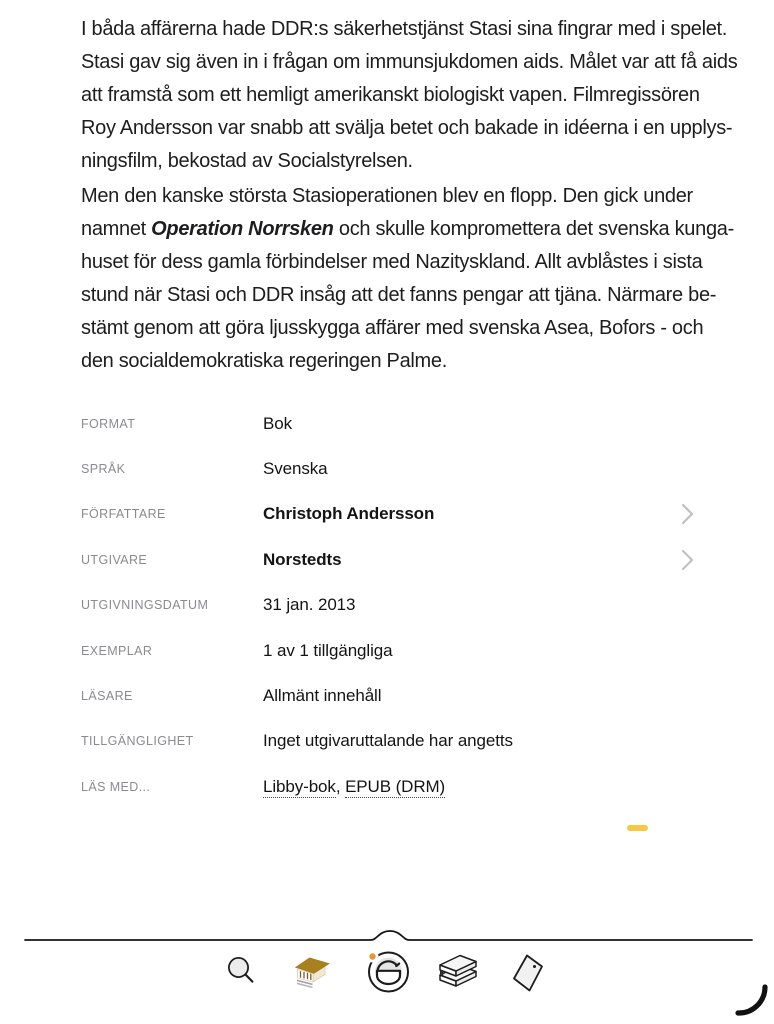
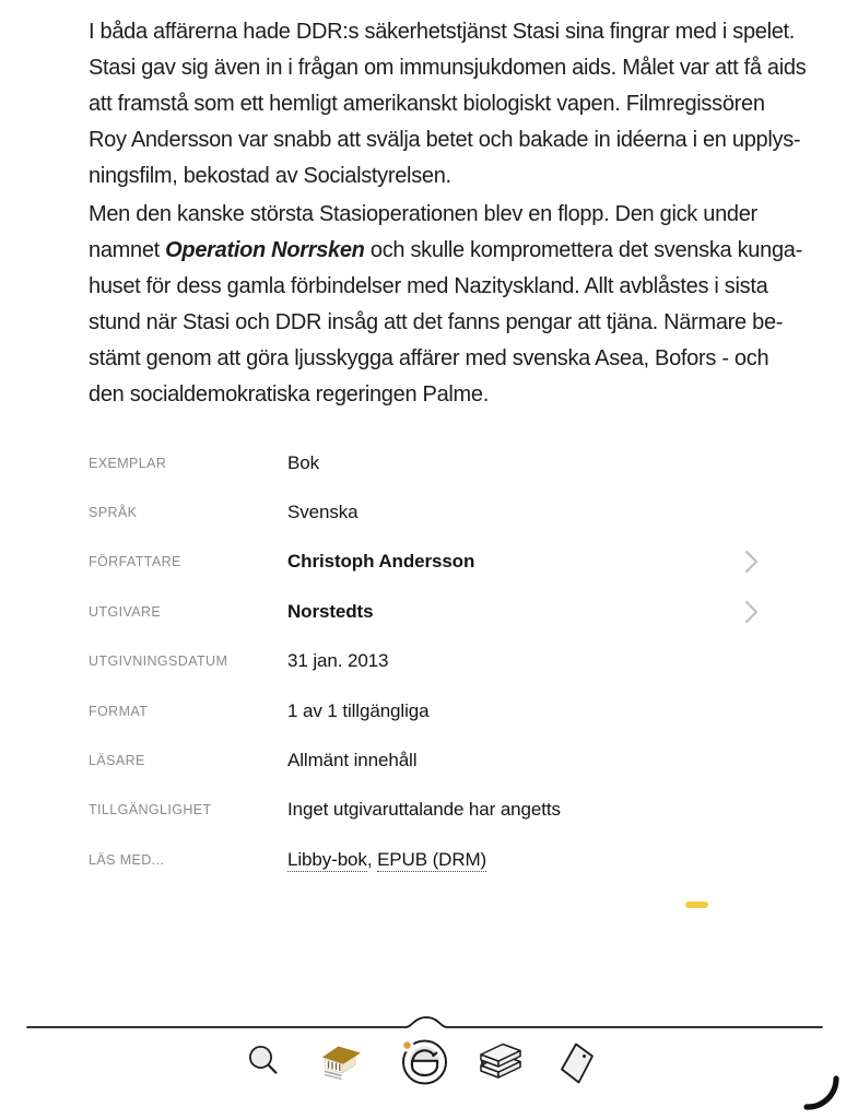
  I båda affärerna hade DDR:s säkerhetstjänst Stasi sina fingrar med i spelet.
  Stasi gav sig även in i frågan om immunsjukdomen aids. Målet var att få aids
  att framstå som ett hemligt amerikanskt biologiskt vapen. Filmregissören
  Roy Andersson var snabb att svälja betet och bakade in idéerna i en upplys-
  ningsfilm, bekostad av Socialstyrelsen.
  Men den kanske största Stasioperationen blev en flopp. Den gick under
  namnet Operation Norrsken och skulle kompromettera det svenska kunga-
  huset för dess gamla förbindelser med Nazityskland. Allt avblåstes i sista
  stund när Stasi och DDR insåg att det fanns pengar att tjäna. Närmare be-
  stämt genom att göra ljusskygga affärer med svenska Asea, Bofors - och
  den socialdemokratiska regeringen Palme.
- FORMAT
+ EXEMPLAR
  Bok
  SPRÅK
  Svenska
  FÖRFATTARE
  Christoph Andersson
  UTGIVARE
  Norstedts
  UTGIVNINGSDATUM
  31 jan. 2013
- EXEMPLAR
+ FORMAT
  1 av 1 tillgängliga
  LÄSARE
  Allmänt innehåll
  TILLGÄNGLIGHET
  Inget utgivaruttalande har angetts
  LÄS MED...
  Libby-bok, EPUB (DRM)
